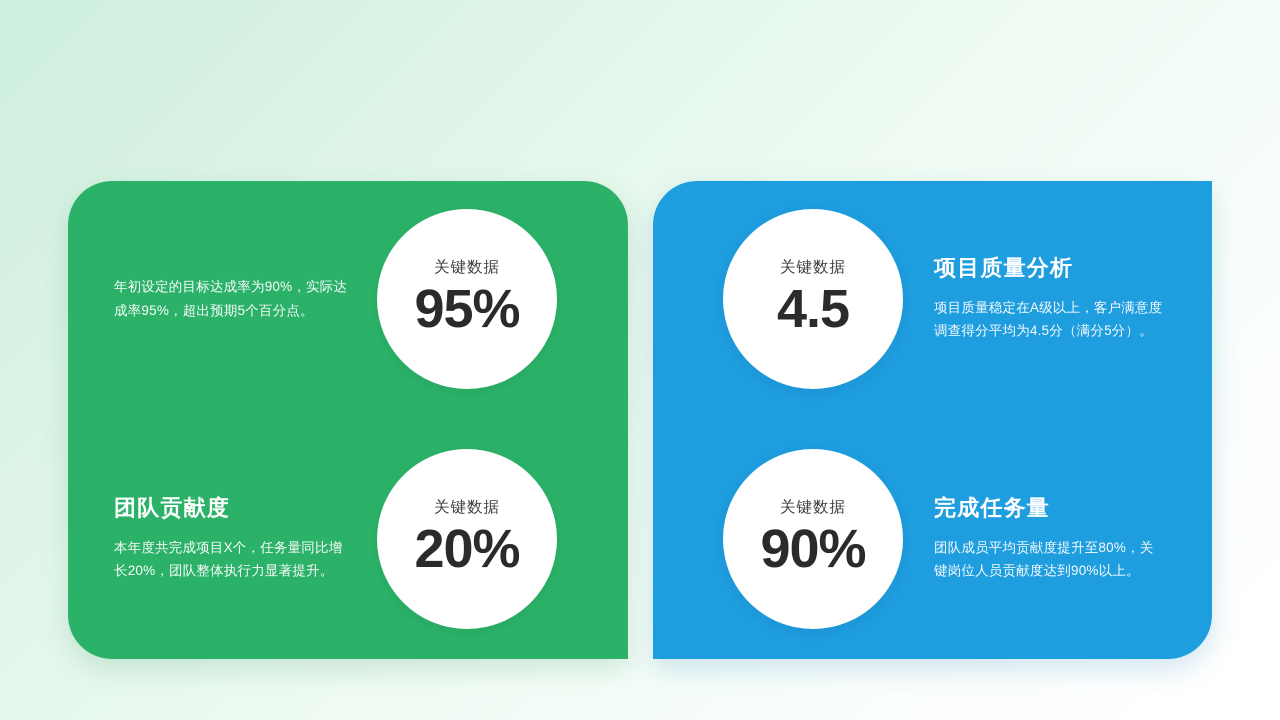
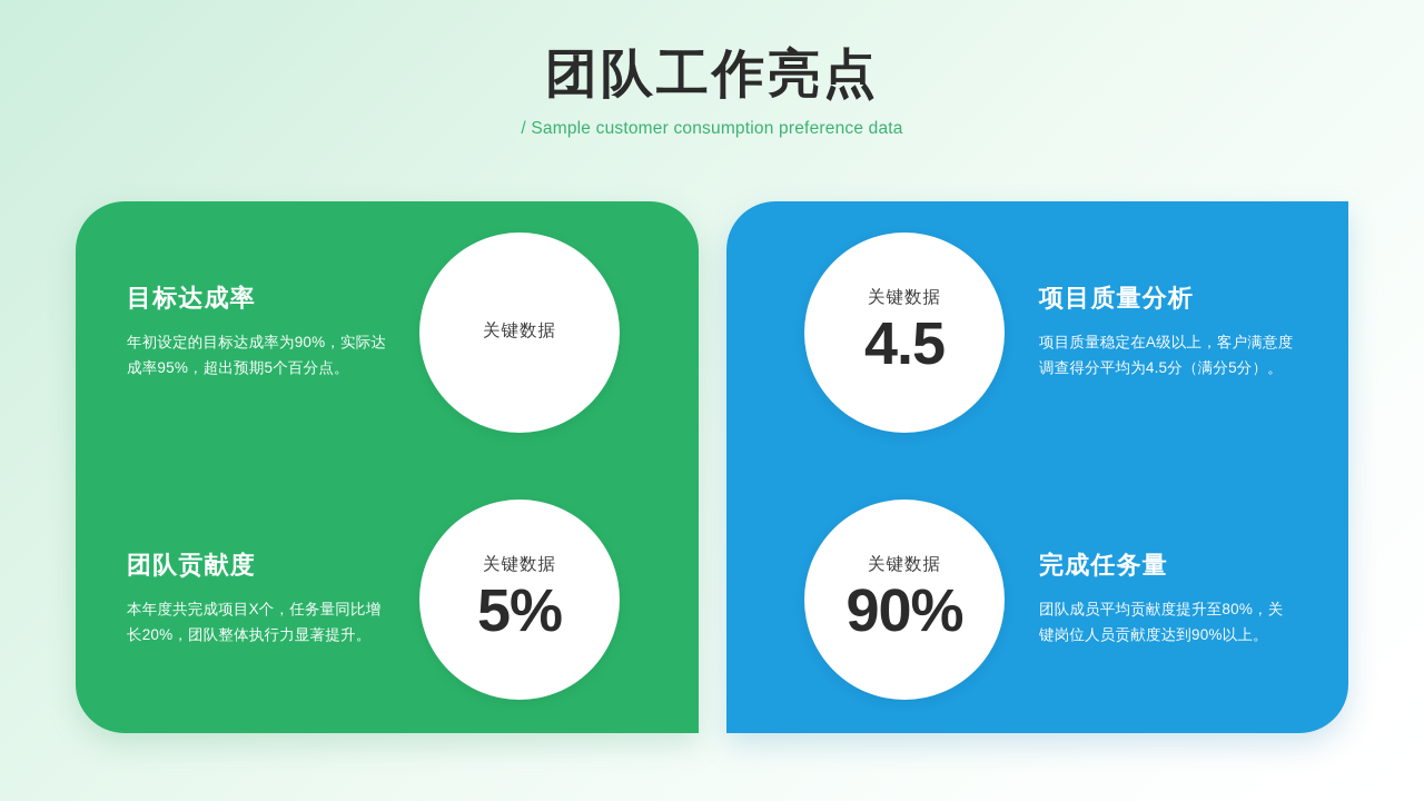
+ 团队工作亮点
+ / Sample customer consumption preference data
+ 目标达成率
  年初设定的目标达成率为90%，实际达成率95%，超出预期5个百分点。
  关键数据
- 95%
  团队贡献度
  本年度共完成项目X个，任务量同比增长20%，团队整体执行力显著提升。
  关键数据
- 20%
+ 5%
  项目质量分析
  项目质量稳定在A级以上，客户满意度调查得分平均为4.5分（满分5分）。
  关键数据
  4.5
  完成任务量
  团队成员平均贡献度提升至80%，关键岗位人员贡献度达到90%以上。
  关键数据
  90%
